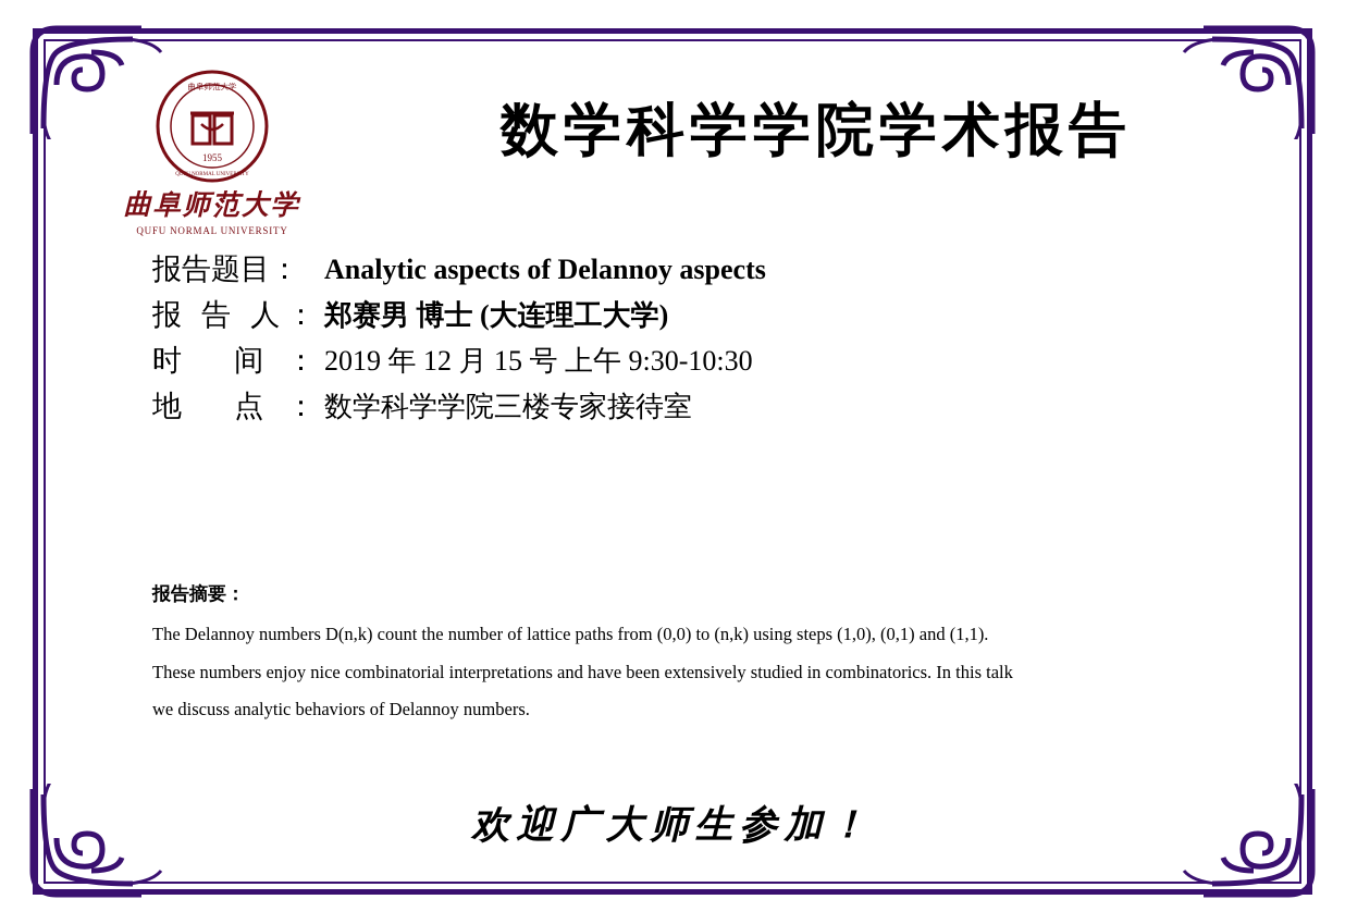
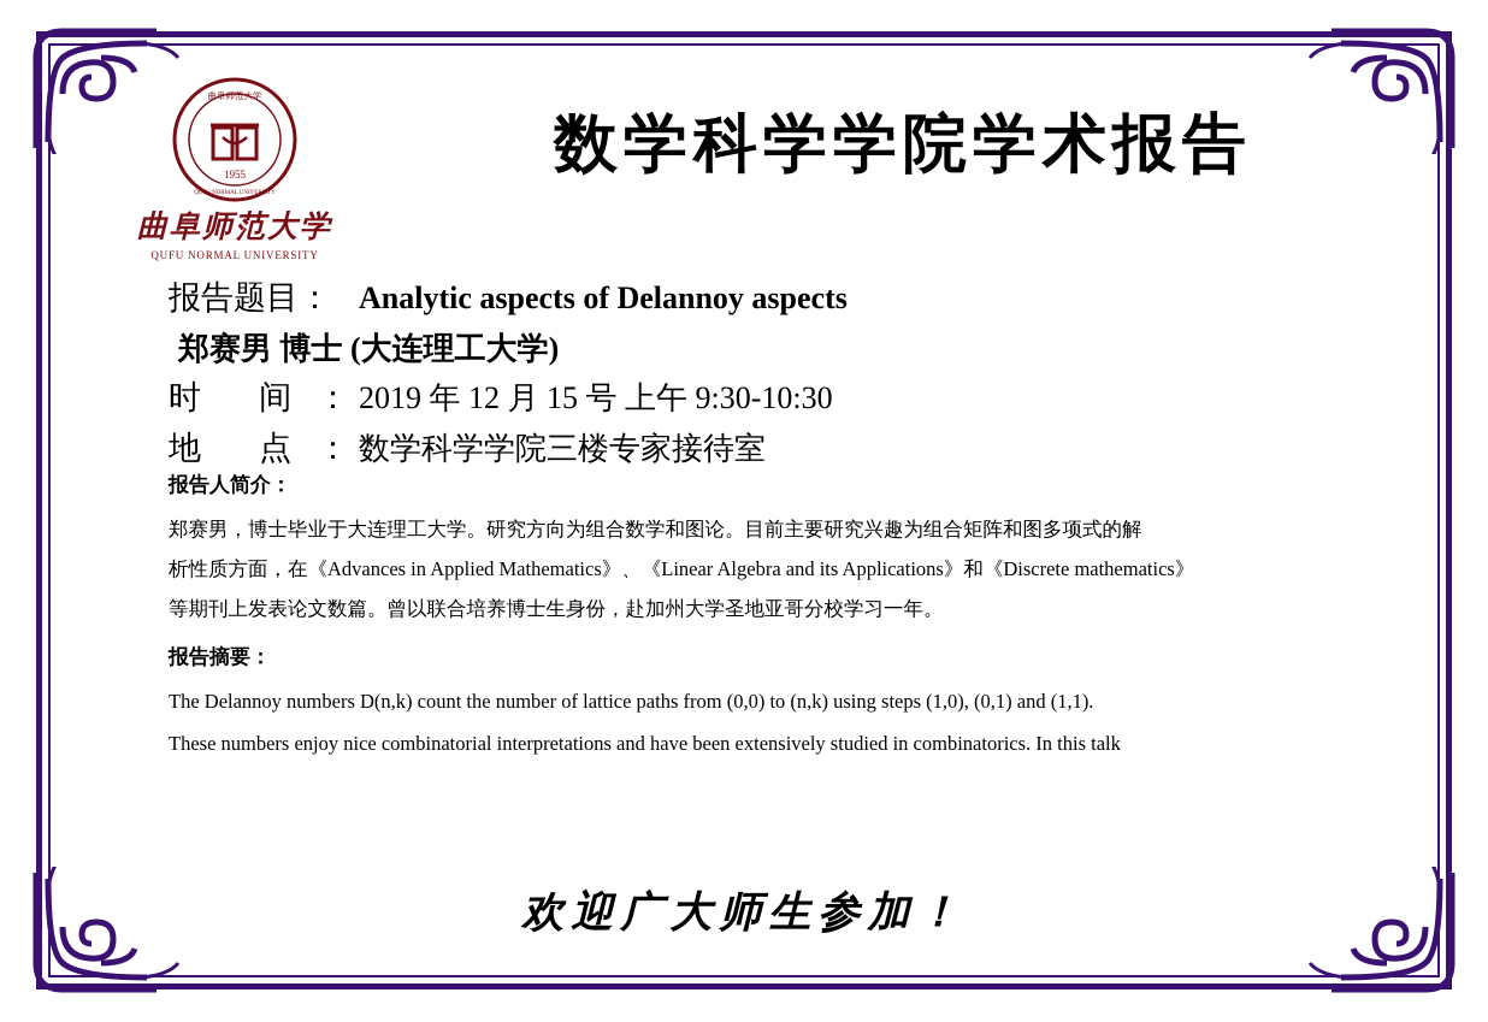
  1955
  曲阜师范大学
  曲阜师范大学
  QUFU NORMAL UNIVERSITY
  数学科学学院学术报告
  报告题目：
  Analytic aspects of Delannoy aspects
- 报 告 人：
  郑赛男 博士 (大连理工大学)
  时 间：
  2019 年 12 月 15 号 上午 9:30-10:30
  地 点：
  数学科学学院三楼专家接待室
+ 报告人简介：
+ 郑赛男，博士毕业于大连理工大学。研究方向为组合数学和图论。目前主要研究兴趣为组合矩阵和图多项式的解
+ 析性质方面，在《Advances in Applied Mathematics》、《Linear Algebra and its Applications》和《Discrete mathematics》
+ 等期刊上发表论文数篇。曾以联合培养博士生身份，赴加州大学圣地亚哥分校学习一年。
  报告摘要：
  The Delannoy numbers D(n,k) count the number of lattice paths from (0,0) to (n,k) using steps (1,0), (0,1) and (1,1).
  These numbers enjoy nice combinatorial interpretations and have been extensively studied in combinatorics. In this talk
- we discuss analytic behaviors of Delannoy numbers.
  欢迎广大师生参加！
